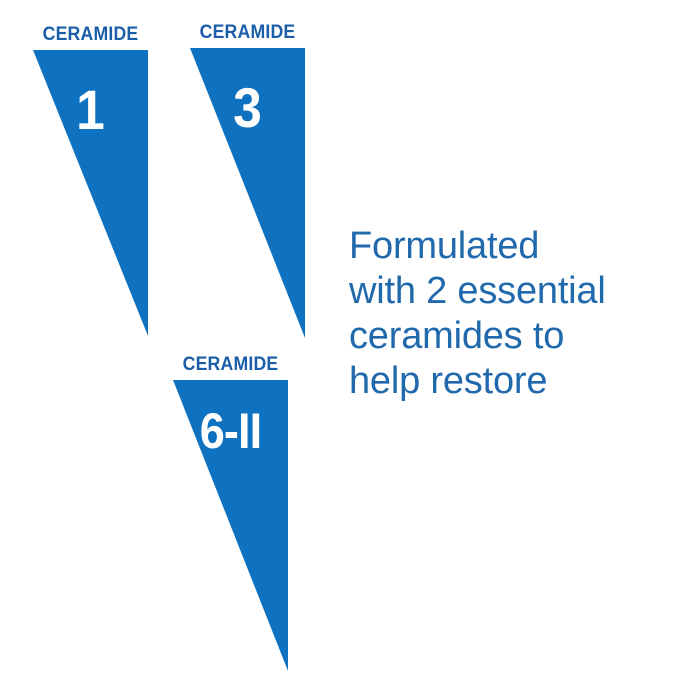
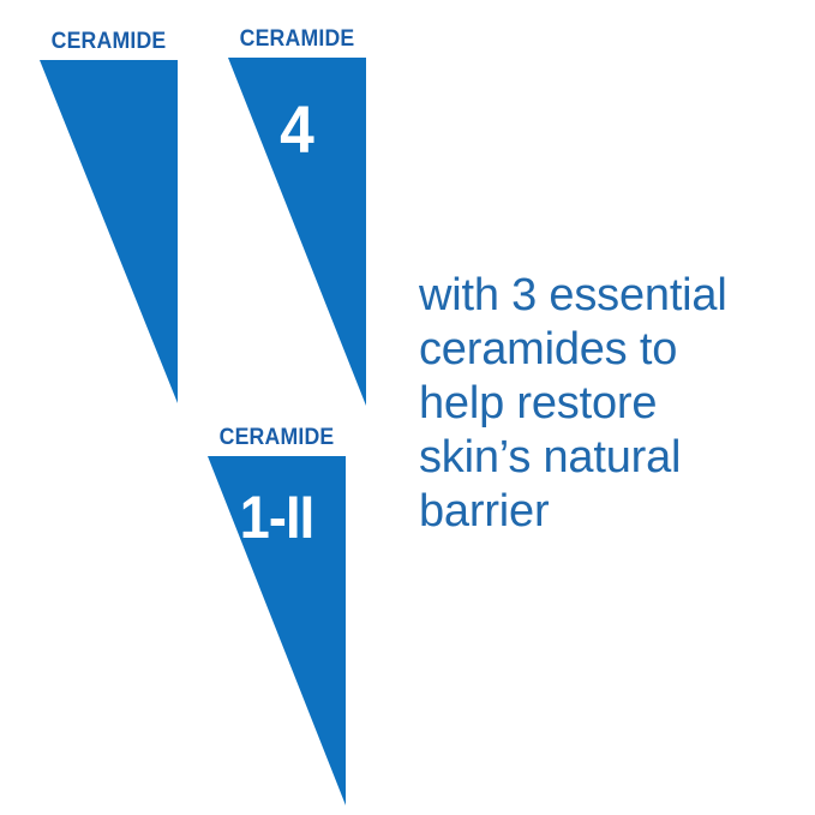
  CERAMIDE
- 1
  CERAMIDE
- 3
+ 4
  CERAMIDE
- 6-II
+ 1-II
- Formulated
- with 2 essential
+ with 3 essential
  ceramides to
  help restore
+ skin’s natural
+ barrier
